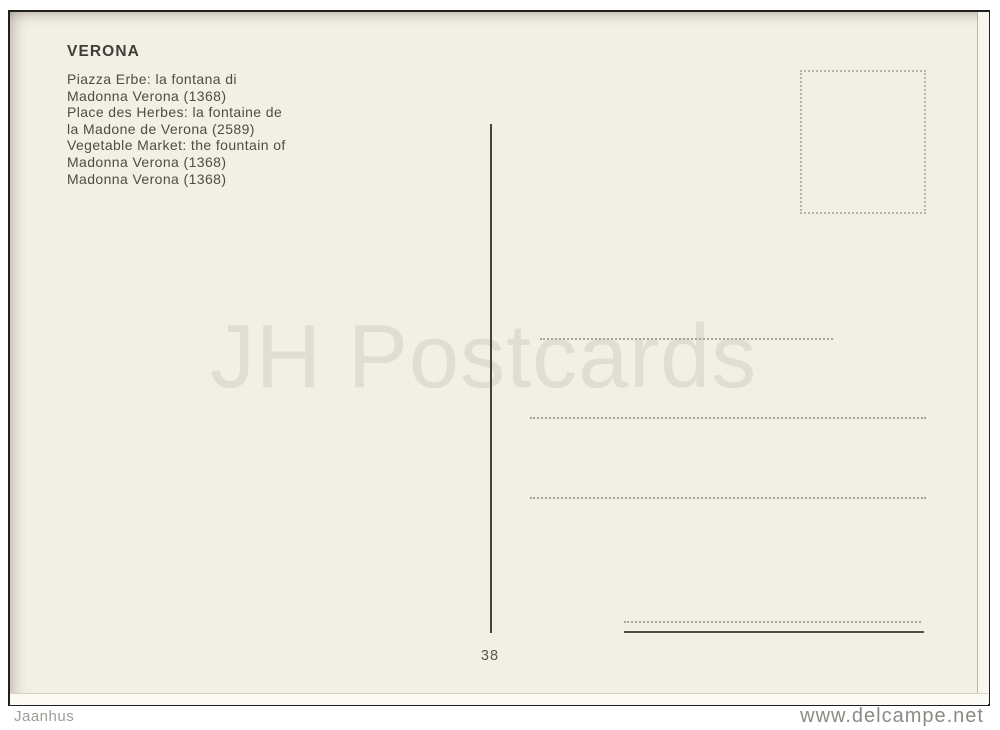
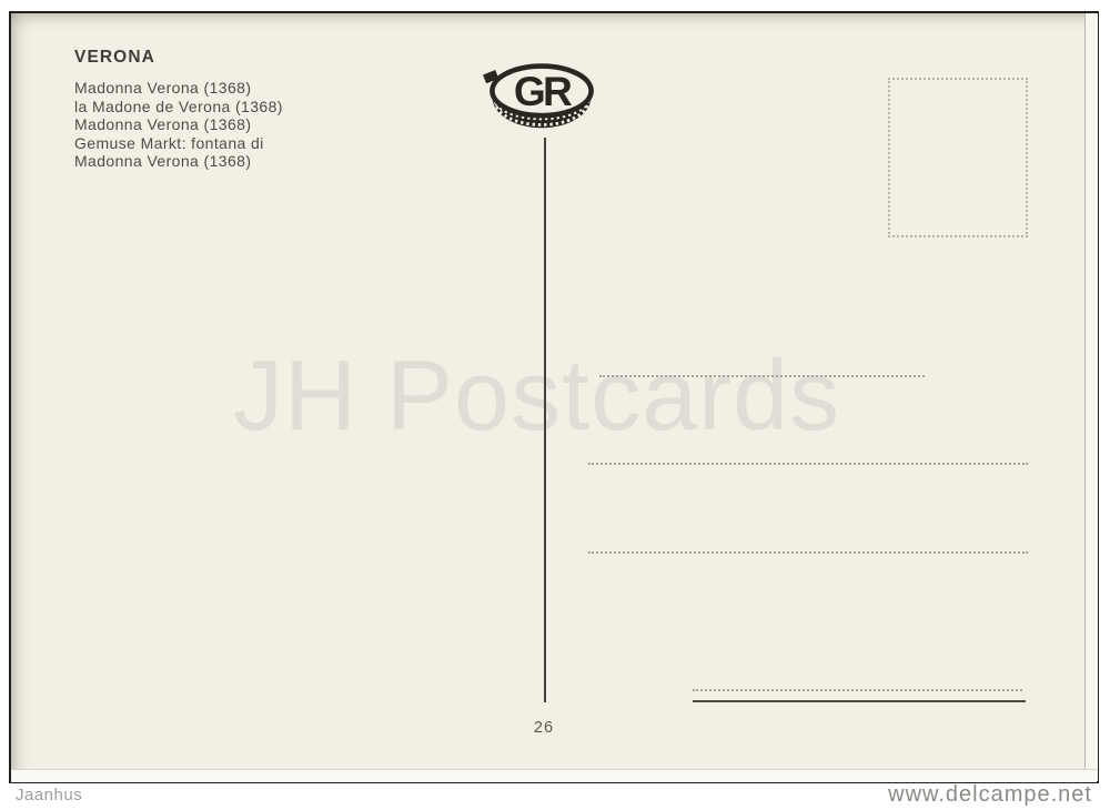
  VERONA
- Piazza Erbe: la fontana di
  Madonna Verona (1368)
- Place des Herbes: la fontaine de
- la Madone de Verona (2589)
+ la Madone de Verona (1368)
- Vegetable Market: the fountain of
  Madonna Verona (1368)
+ Gemuse Markt: fontana di
  Madonna Verona (1368)
+ GR
  JH Postcards
- 38
+ 26
  Jaanhus
  www.delcampe.net
